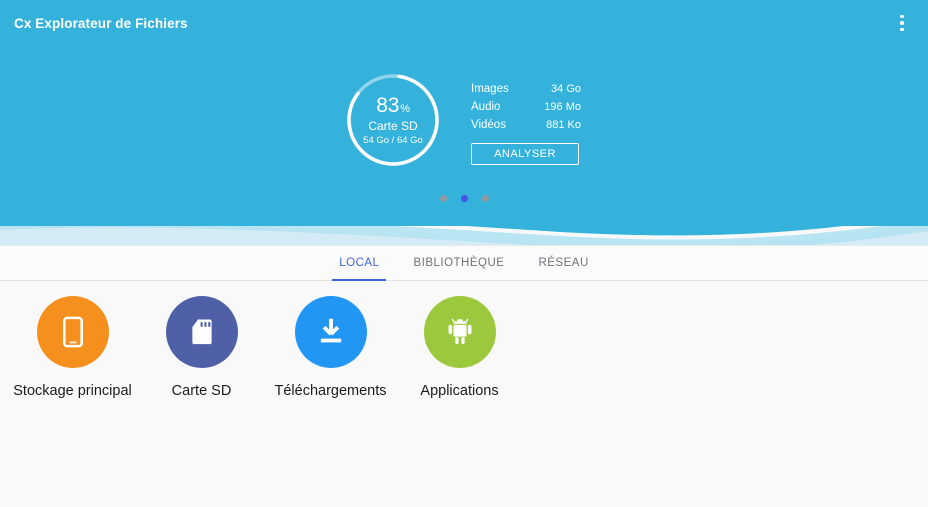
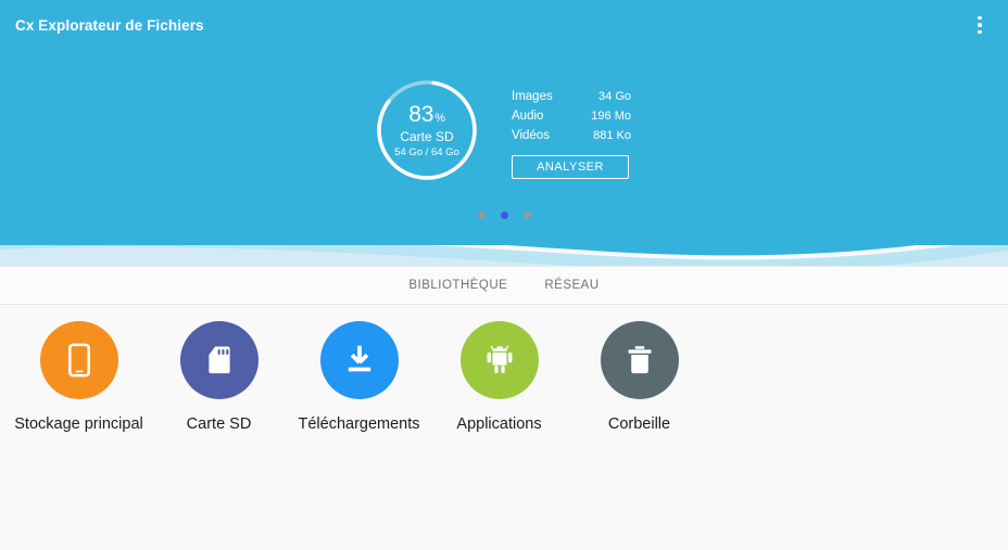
  Cx Explorateur de Fichiers
  83%
  Carte SD
  54 Go / 64 Go
  Images
  34 Go
  Audio
  196 Mo
  Vidéos
  881 Ko
  ANALYSER
- LOCAL
  BIBLIOTHÈQUE
  RÉSEAU
  Stockage principal
  Carte SD
  Téléchargements
  Applications
+ Corbeille
